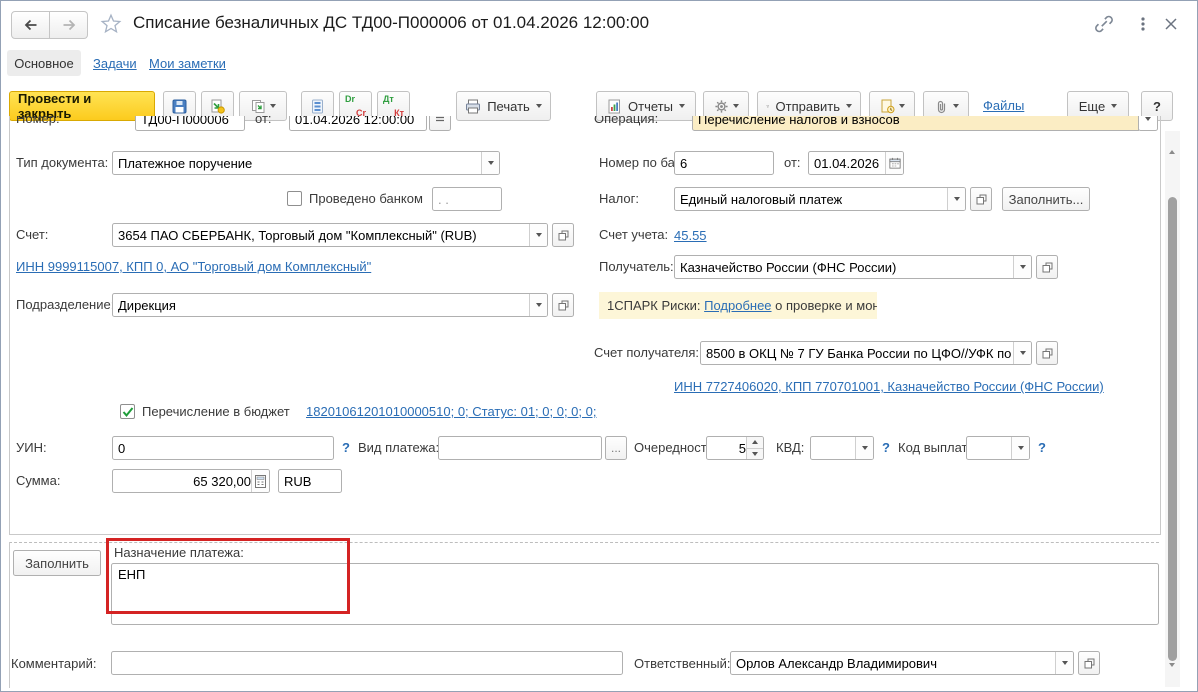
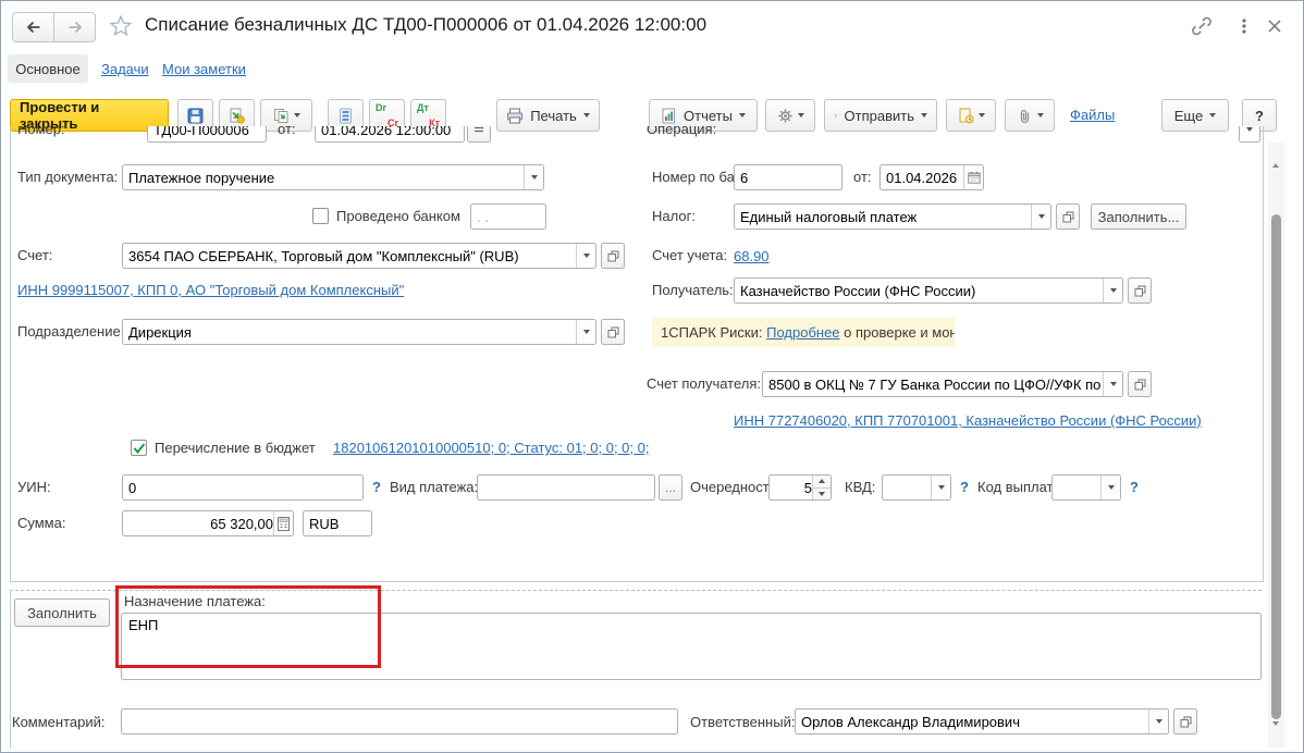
  Списание безналичных ДС ТД00-П000006 от 01.04.2026 12:00:00
  Основное
  Задачи
  Мои заметки
  Провести и закрыть
  Dr
  Cr
  Дт
  Кт
  Печать
  Отчеты
  Отправить
  Файлы
  Еще
  ?
  Номер:
  ТД00-П000006
  от:
  01.04.2026 12:00:00
  Операция:
- Перечисление налогов и взносов
  Тип документа:
  Платежное поручение
  6
  от:
  01.04.2026
  Проведено банком
  . .
  Налог:
  Единый налоговый платеж
  Заполнить...
  Счет:
  3654 ПАО СБЕРБАНК, Торговый дом "Комплексный" (RUB)
  Счет учета:
- 45.55
+ 68.90
  ИНН 9999115007, КПП 0, АО "Торговый дом Комплексный"
  Получатель:
  Казначейство России (ФНС России)
  Подразделение
  Дирекция
  1СПАРК Риски:
  Подробнее
  Счет получателя:
  8500 в ОКЦ № 7 ГУ Банка России по ЦФО//УФК по
  ИНН 7727406020, КПП 770701001, Казначейство России (ФНС России)
  Перечисление в бюджет
  18201061201010000510; 0; Статус: 01; 0; 0; 0; 0;
  УИН:
  0
  ?
  Вид платежа
  ...
  Очередност
  5
  КВД:
  ?
  Код выплат
  ?
  Сумма:
  65 320,00
  RUB
  Заполнить
  Назначение платежа:
  ЕНП
  Комментарий:
  Ответственный:
  Орлов Александр Владимирович
